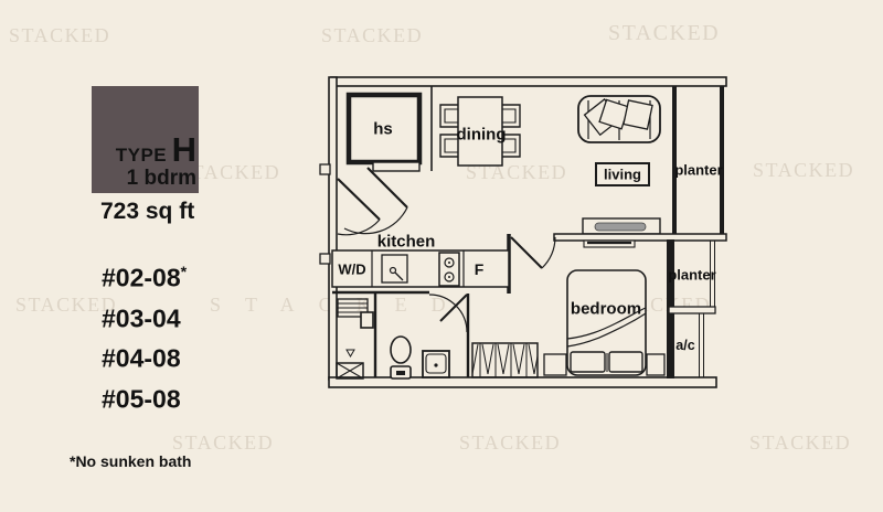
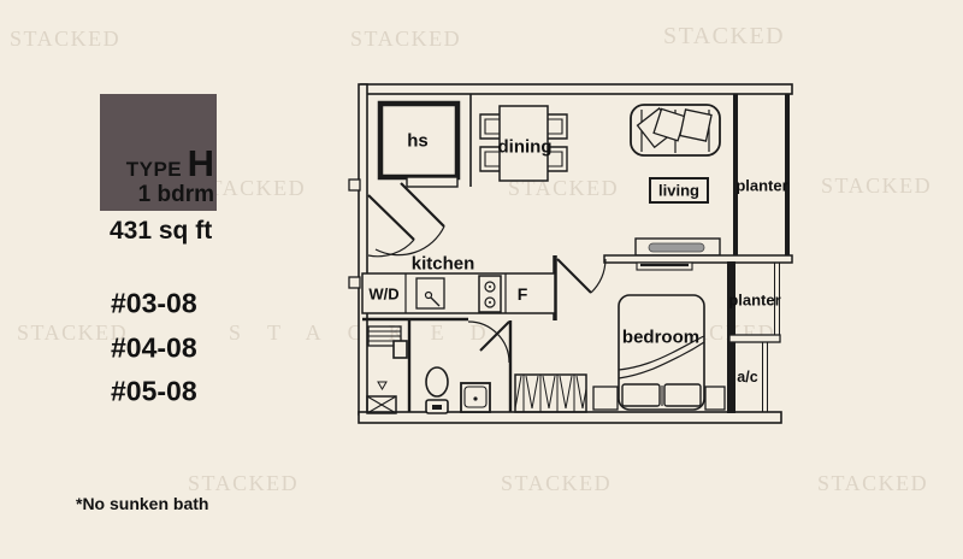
  STACKED
  STACKED
  STACKED
  ACKED
  STACKED
  STACKED
  STACKED
  STAED
  STACKED
  STACKED
  STACKED
  TYPE H
  1 bdrm
- 723 sq ft
+ 431 sq ft
- #02-08*
- #03-04
+ #03-08
  #04-08
  #05-08
  *No sunken bath
  hs
  dining
  living
  planter
  planter
  kitchen
  W/D
  F
  bedroom
  a/c
